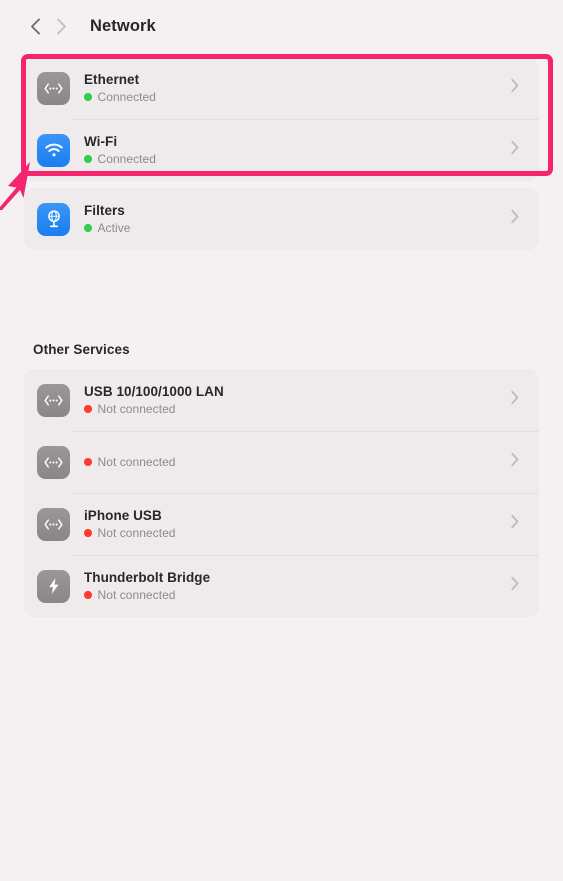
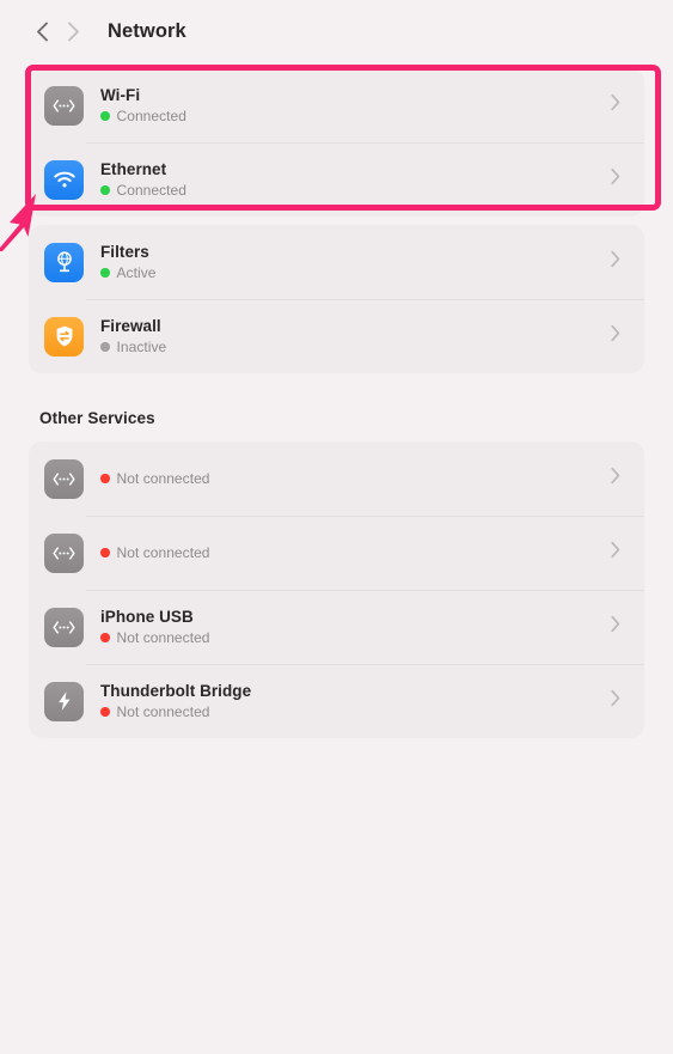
  Network
- Ethernet
+ Wi-Fi
  Connected
- Wi-Fi
+ Ethernet
  Connected
  Filters
  Active
+ Firewall
+ Inactive
  Other Services
- USB 10/100/1000 LAN
  Not connected
  Not connected
  iPhone USB
  Not connected
  Thunderbolt Bridge
  Not connected
